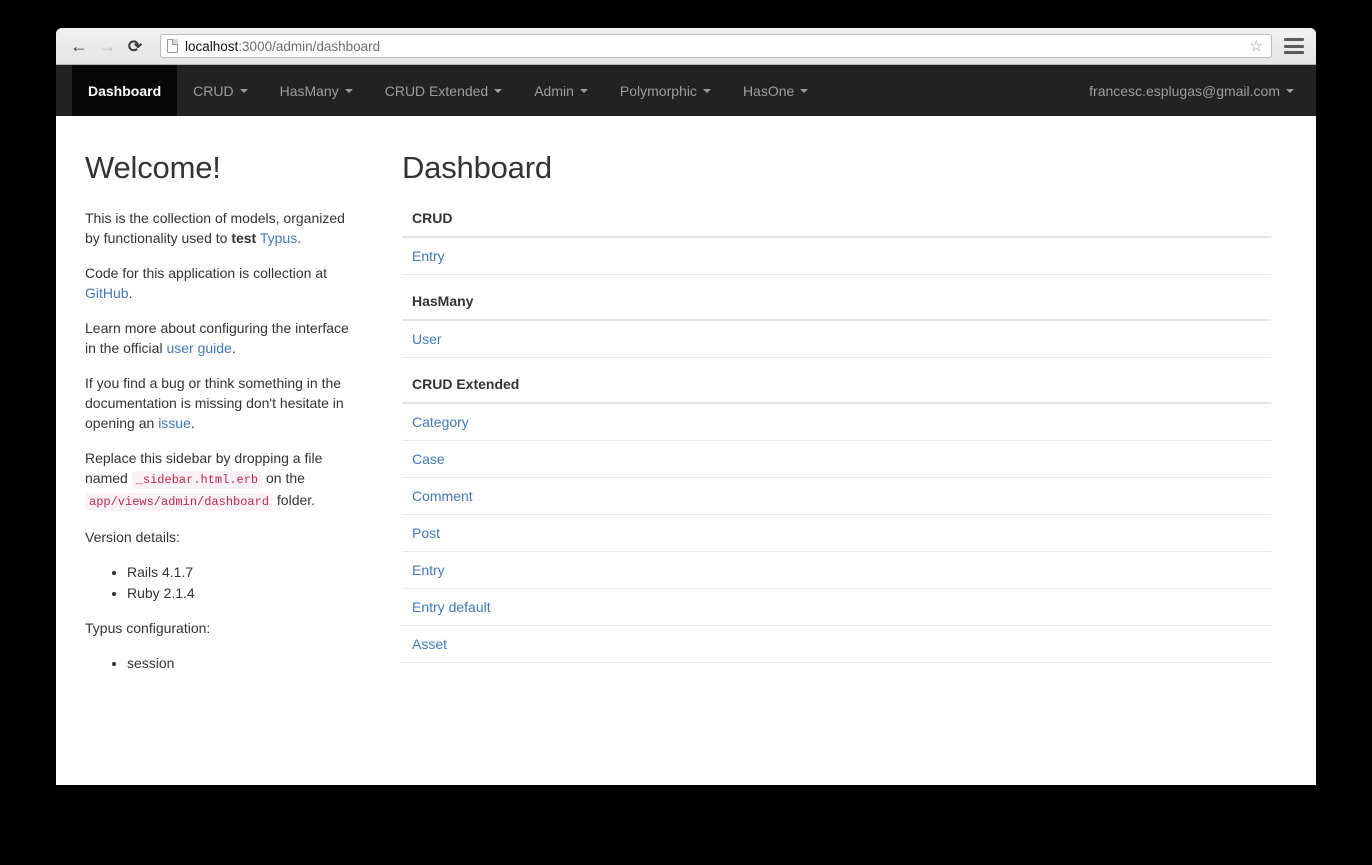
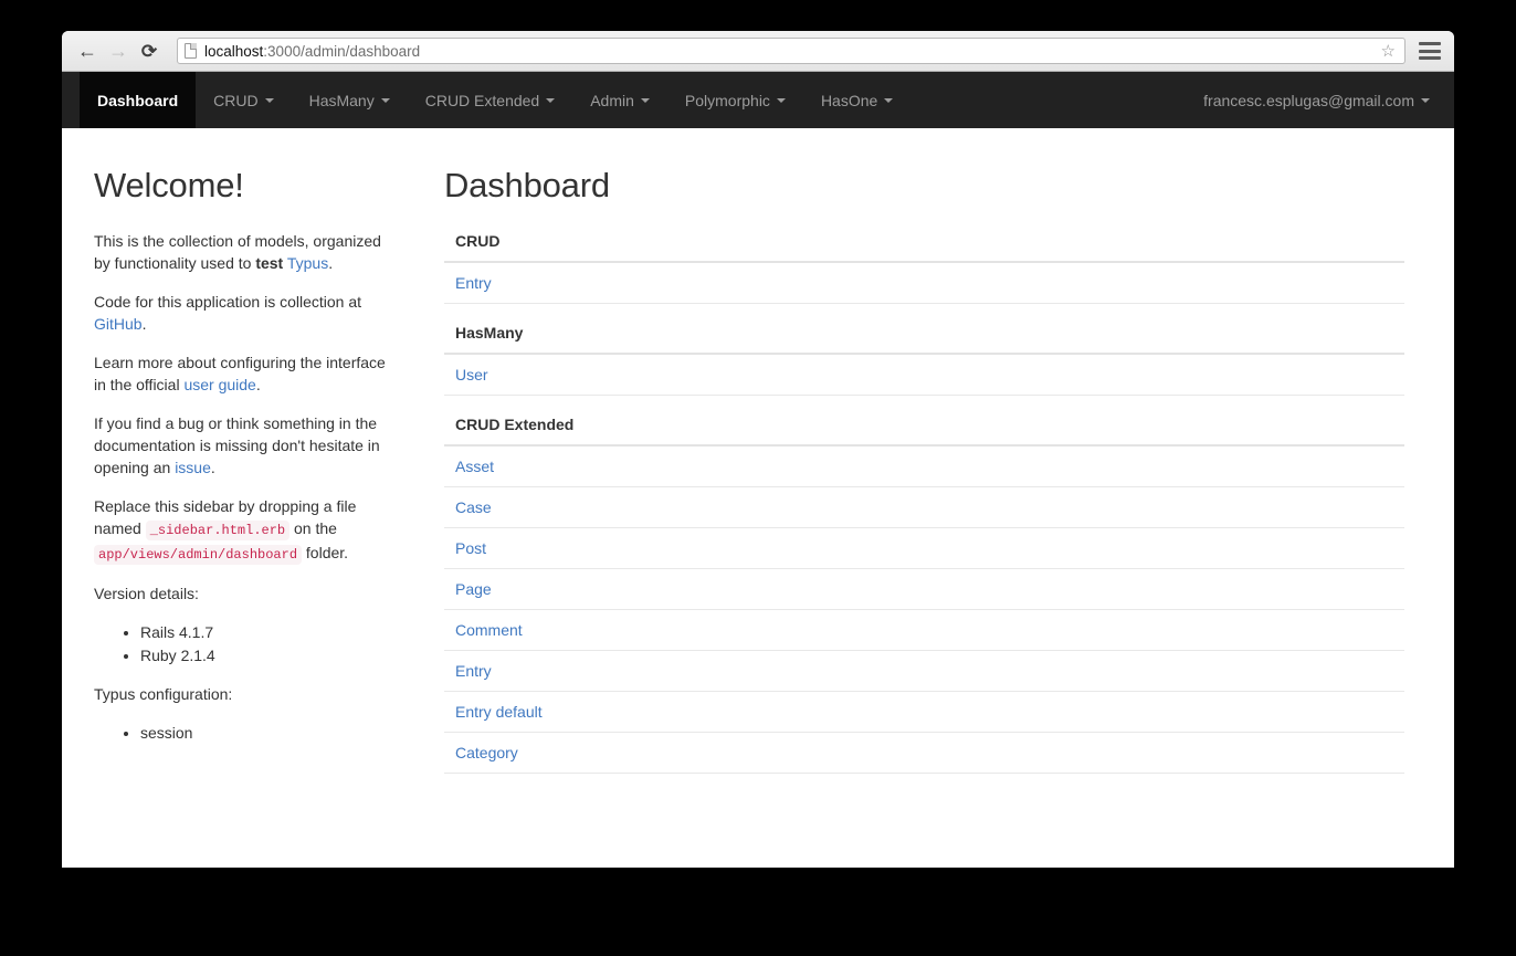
  ←
  →
  ⟳
  localhost:3000/admin/dashboard
  ☆
  Dashboard
  CRUD
  HasMany
  CRUD Extended
  Admin
  Polymorphic
  HasOne
  francesc.esplugas@gmail.com
  Welcome!
  This is the collection of models, organized by functionality used to test Typus.
  Code for this application is collection at GitHub.
  Learn more about configuring the interface in the official user guide.
  If you find a bug or think something in the documentation is missing don't hesitate in opening an issue.
  Replace this sidebar by dropping a file named _sidebar.html.erb on the app/views/admin/dashboard folder.
  Version details:
  Rails 4.1.7
  Ruby 2.1.4
  Typus configuration:
  session
  Dashboard
  CRUD
  Entry
  HasMany
  User
  CRUD Extended
- Category
+ Asset
  Case
- Comment
+ Post
+ Page
- Post
+ Comment
  Entry
  Entry default
- Asset
+ Category
